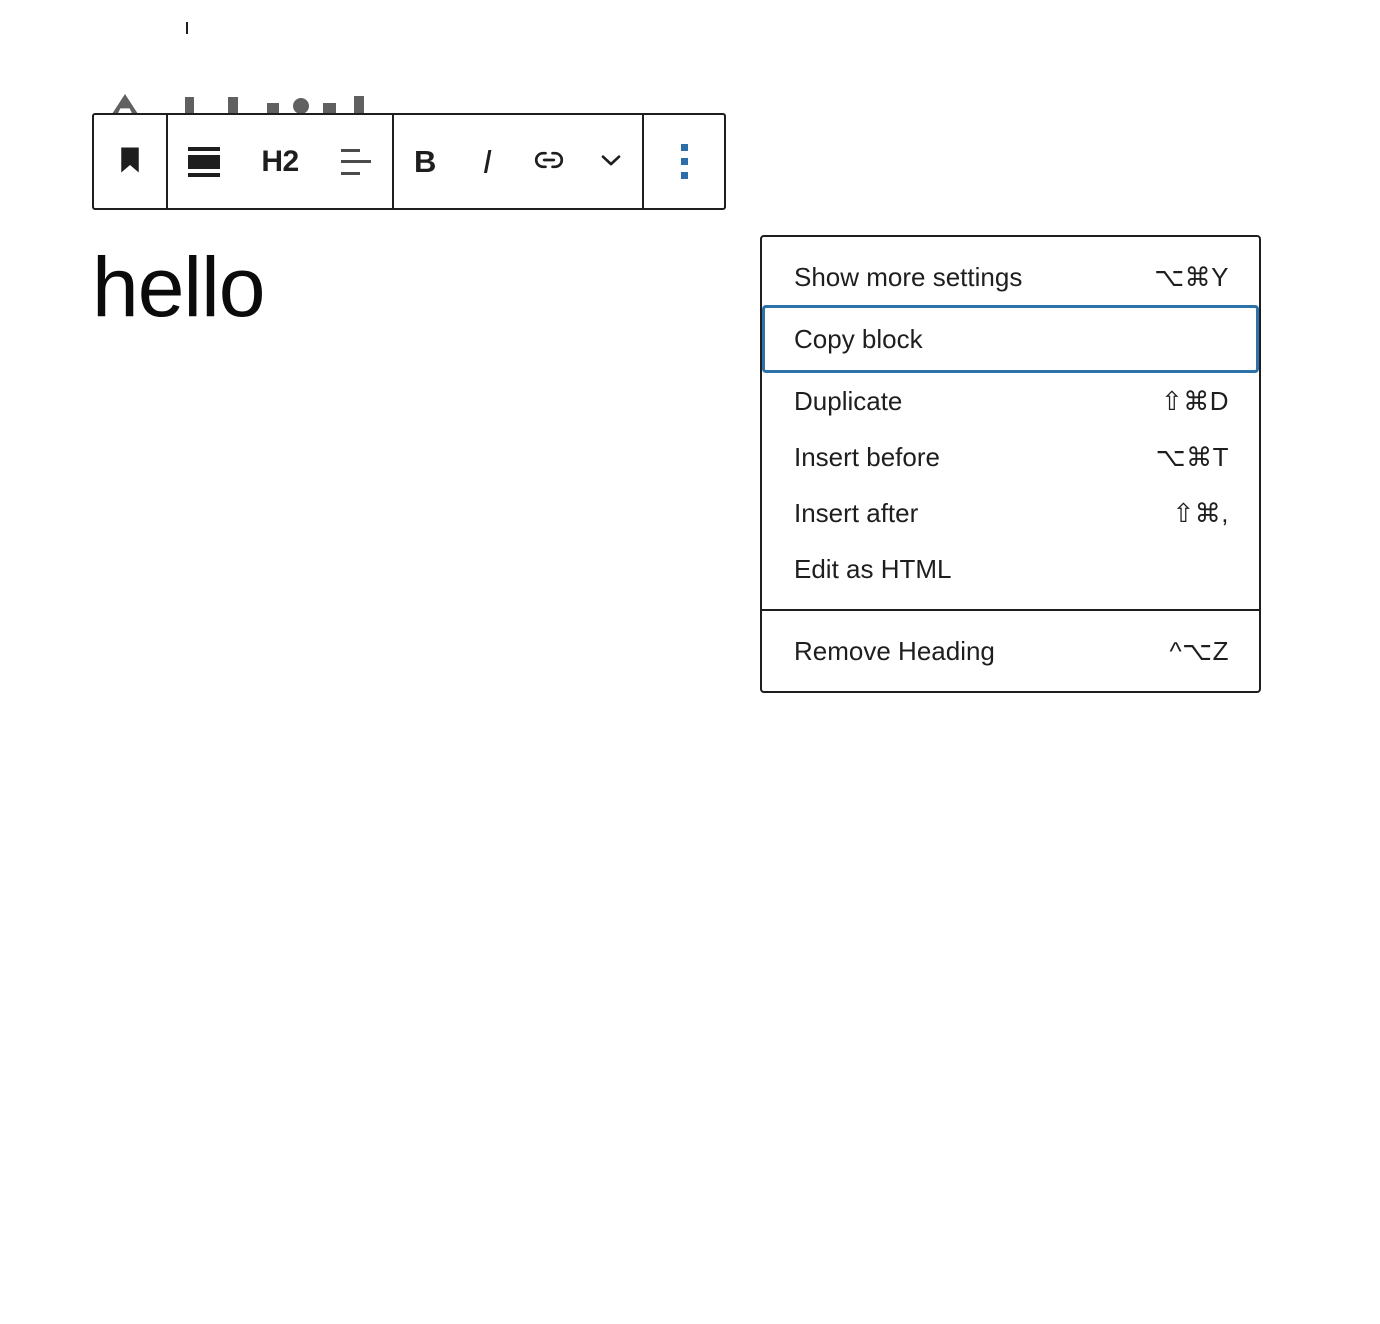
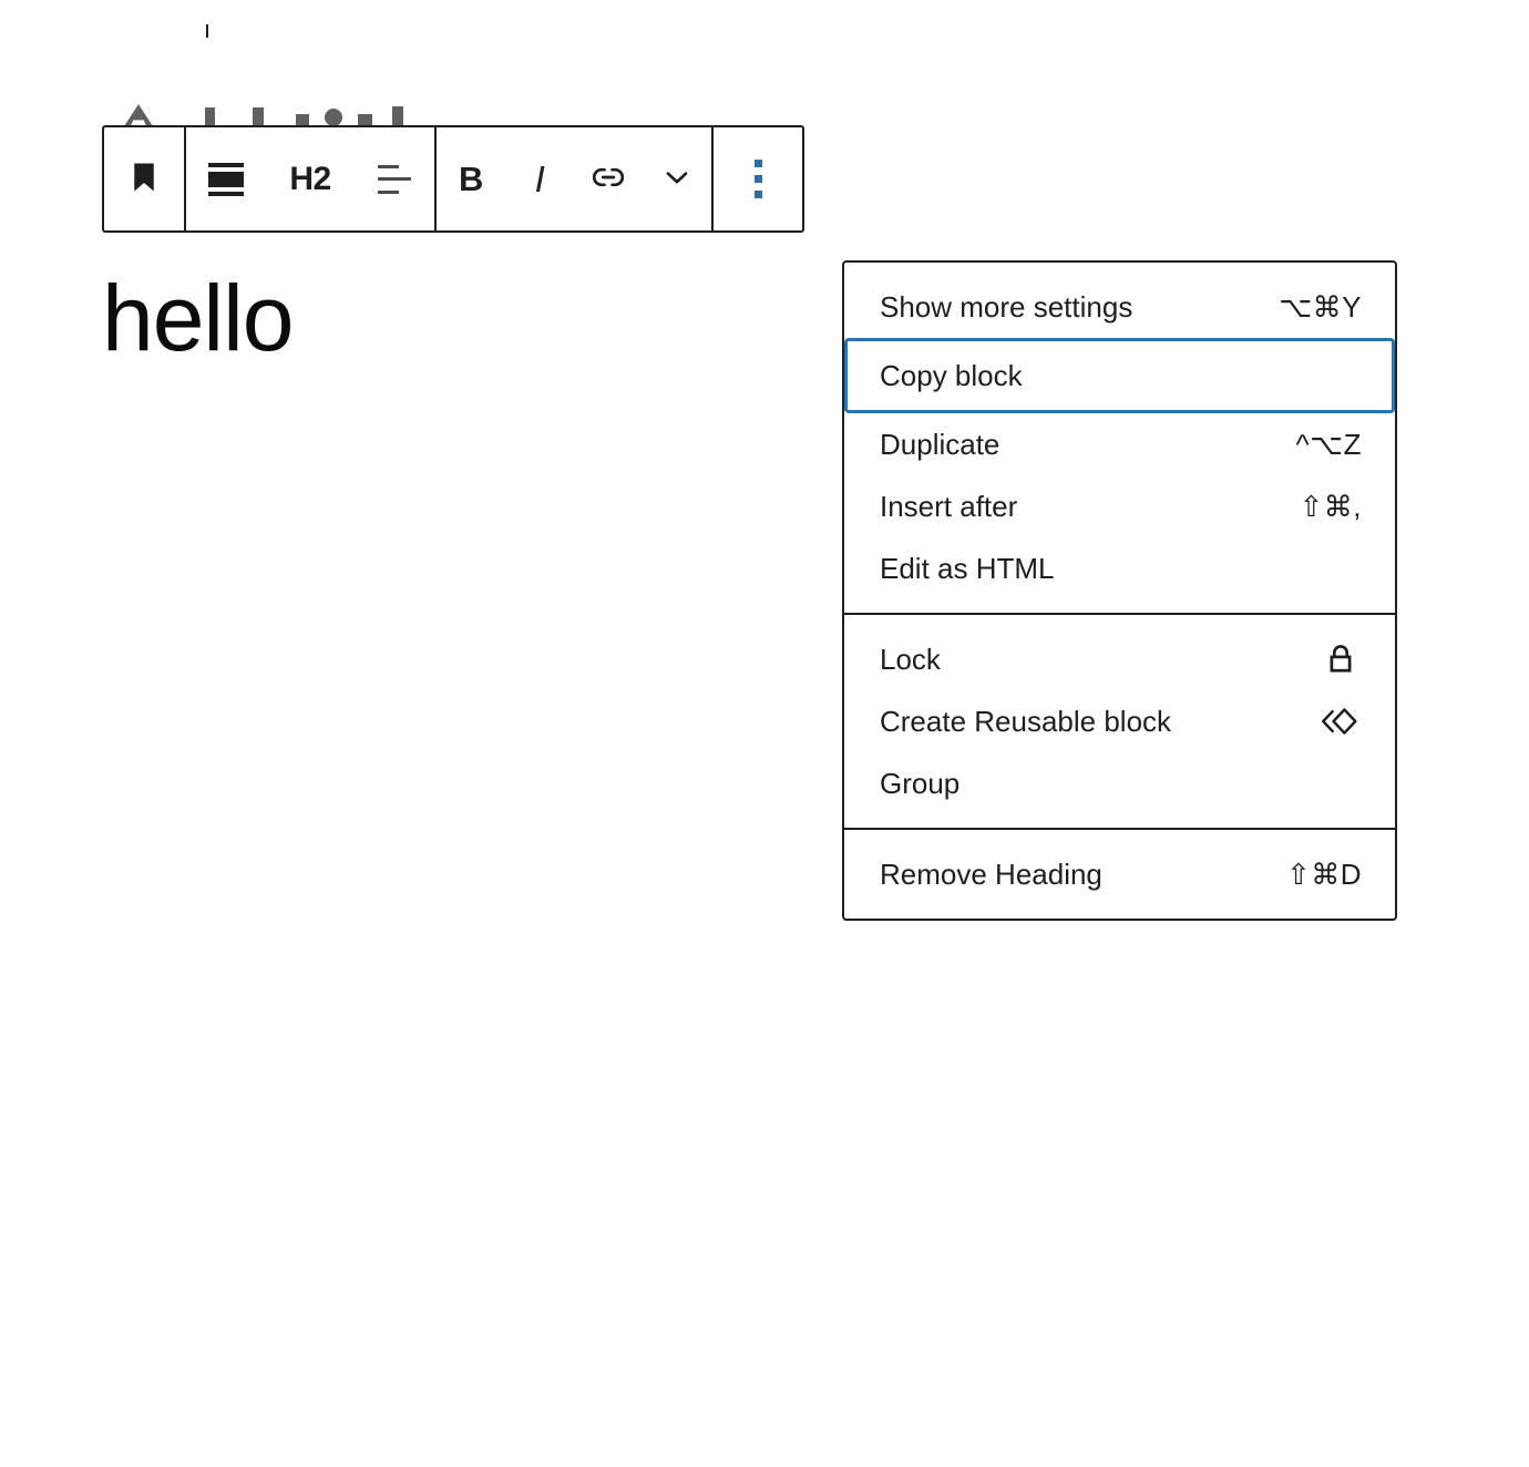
  H2
  B
  I
  hello
  Show more settings
  ⌥⌘Y
  Copy block
  Duplicate
- ⇧⌘D
+ ^⌥Z
- Insert before
- ⌥⌘T
  Insert after
  ⇧⌘,
  Edit as HTML
+ Lock
+ Create Reusable block
+ Group
  Remove Heading
- ^⌥Z
+ ⇧⌘D
